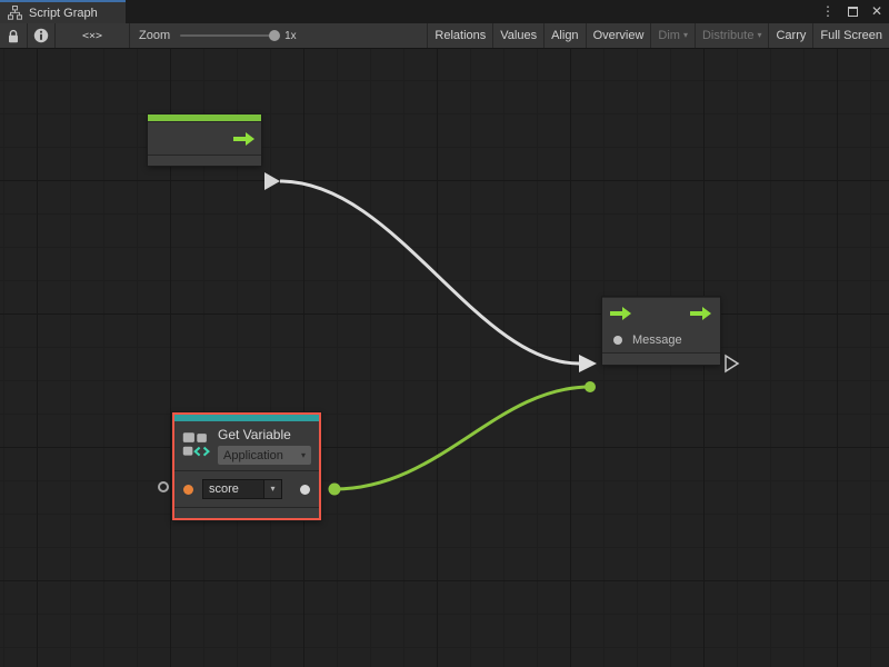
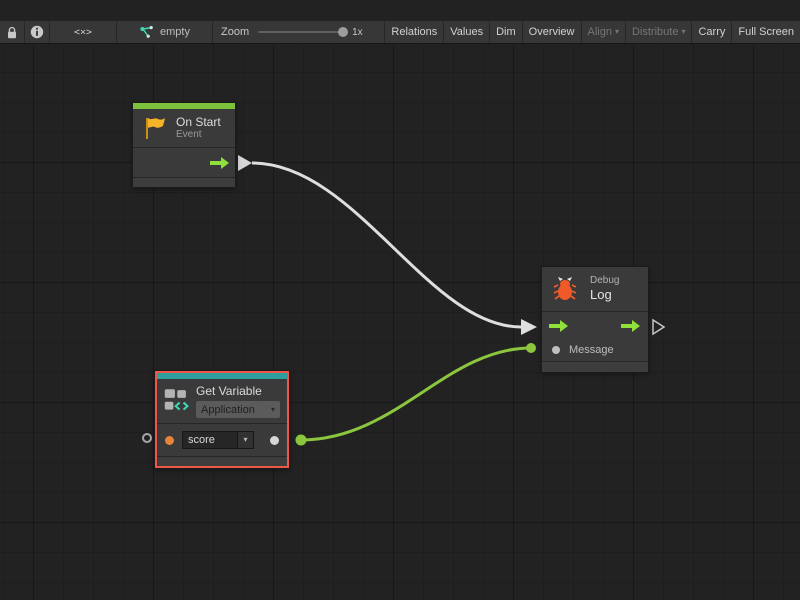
- Script Graph
- ⋮
- ✕
  <×>
+ empty
  Zoom
  1x
  Relations
  Values
- Align
+ Dim
  Overview
- Dim
+ Align
  ▾
  Distribute
  ▾
  Carry
  Full Screen
+ On Start
+ Event
+ Debug
+ Log
  Message
  Get Variable
  Application
  ▾
  score
  ▾
